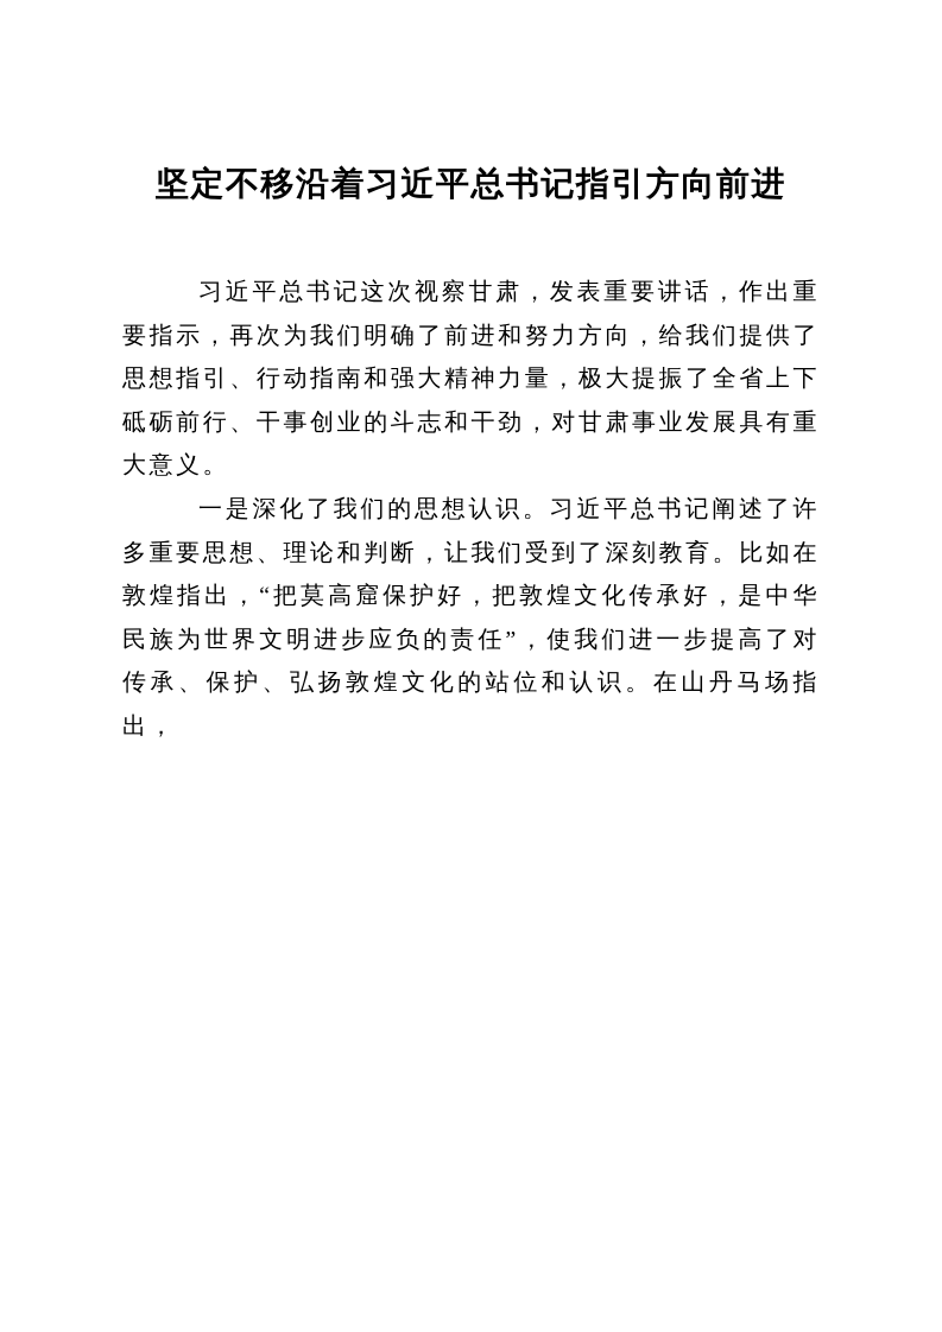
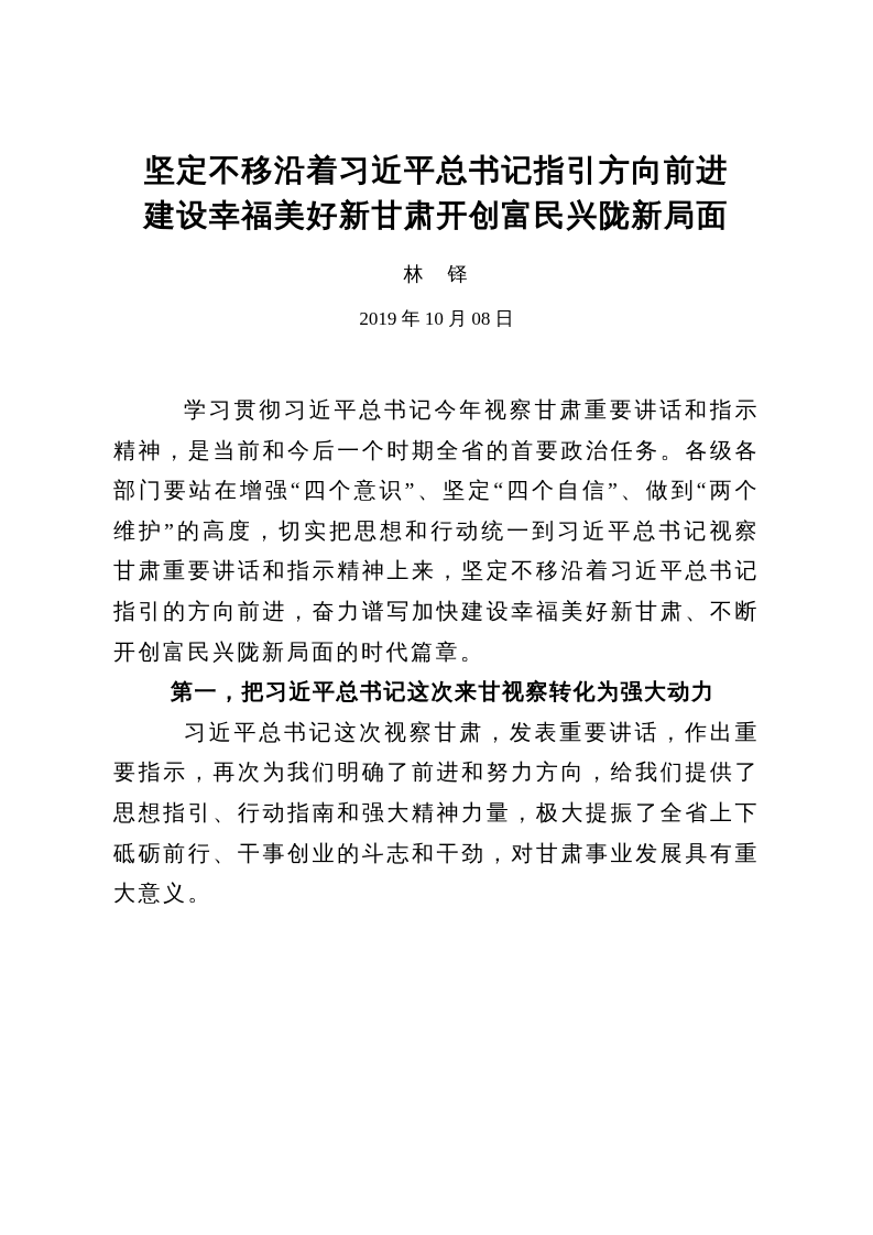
  坚定不移沿着习近平总书记指引方向前进
+ 建设幸福美好新甘肃开创富民兴陇新局面
+ 林 铎
+ 2019 年 10 月 08 日
+ 学习贯彻习近平总书记今年视察甘肃重要讲话和指示精神，是当前和今后一个时期全省的首要政治任务。各级各部门要站在增强“四个意识”、坚定“四个自信”、做到“两个维护”的高度，切实把思想和行动统一到习近平总书记视察甘肃重要讲话和指示精神上来，坚定不移沿着习近平总书记指引的方向前进，奋力谱写加快建设幸福美好新甘肃、不断开创富民兴陇新局面的时代篇章。
+ 第一，把习近平总书记这次来甘视察转化为强大动力
  习近平总书记这次视察甘肃，发表重要讲话，作出重要指示，再次为我们明确了前进和努力方向，给我们提供了思想指引、行动指南和强大精神力量，极大提振了全省上下砥砺前行、干事创业的斗志和干劲，对甘肃事业发展具有重大意义。
- 一是深化了我们的思想认识。习近平总书记阐述了许多重要思想、理论和判断，让我们受到了深刻教育。比如在敦煌指出，“把莫高窟保护好，把敦煌文化传承好，是中华民族为世界文明进步应负的责任”，使我们进一步提高了对传承、保护、弘扬敦煌文化的站位和认识。在山丹马场指出，
